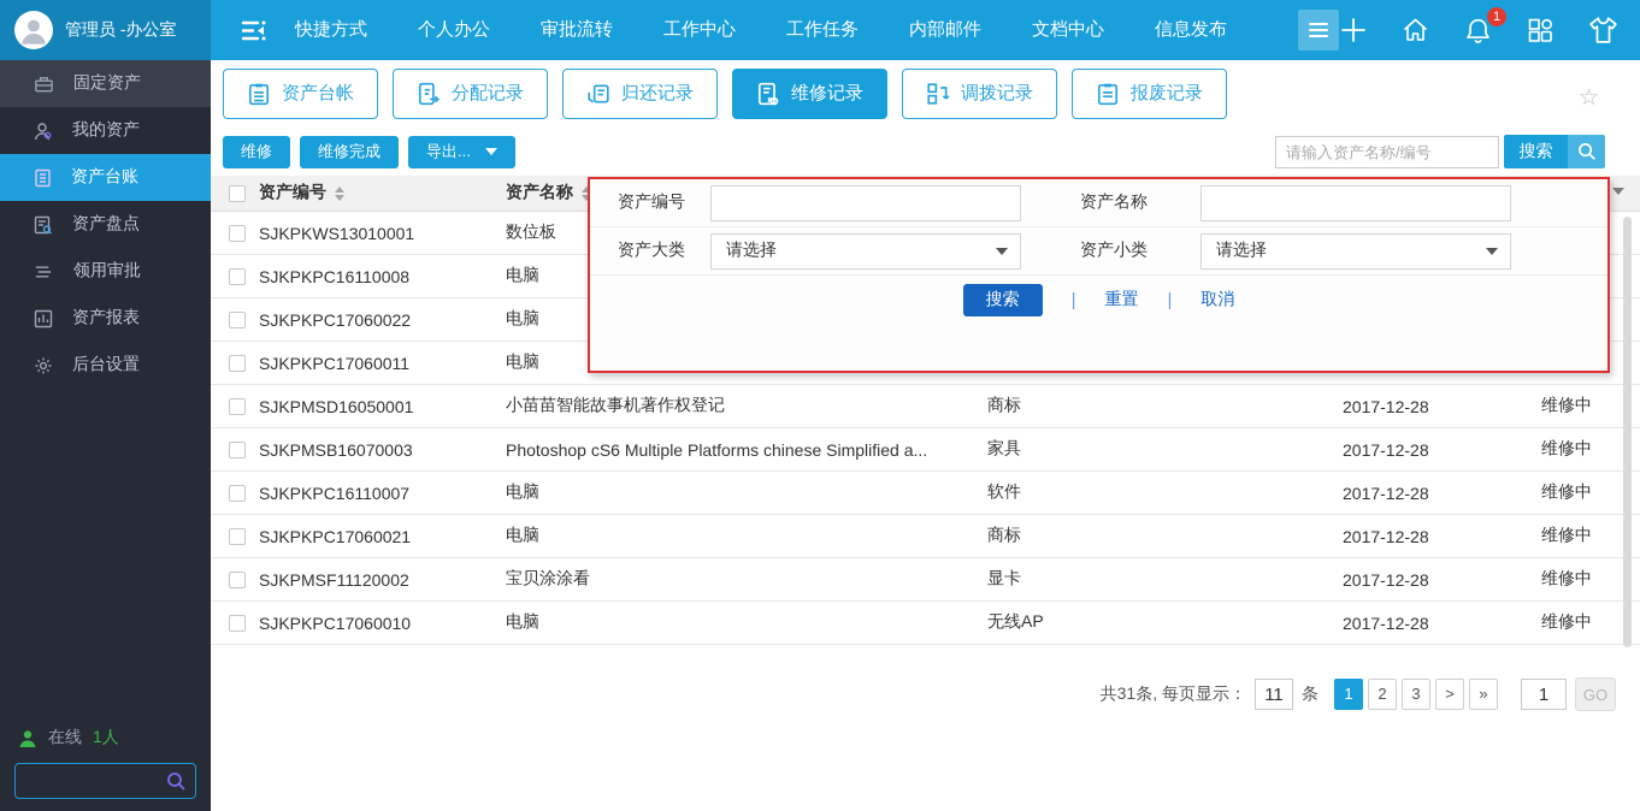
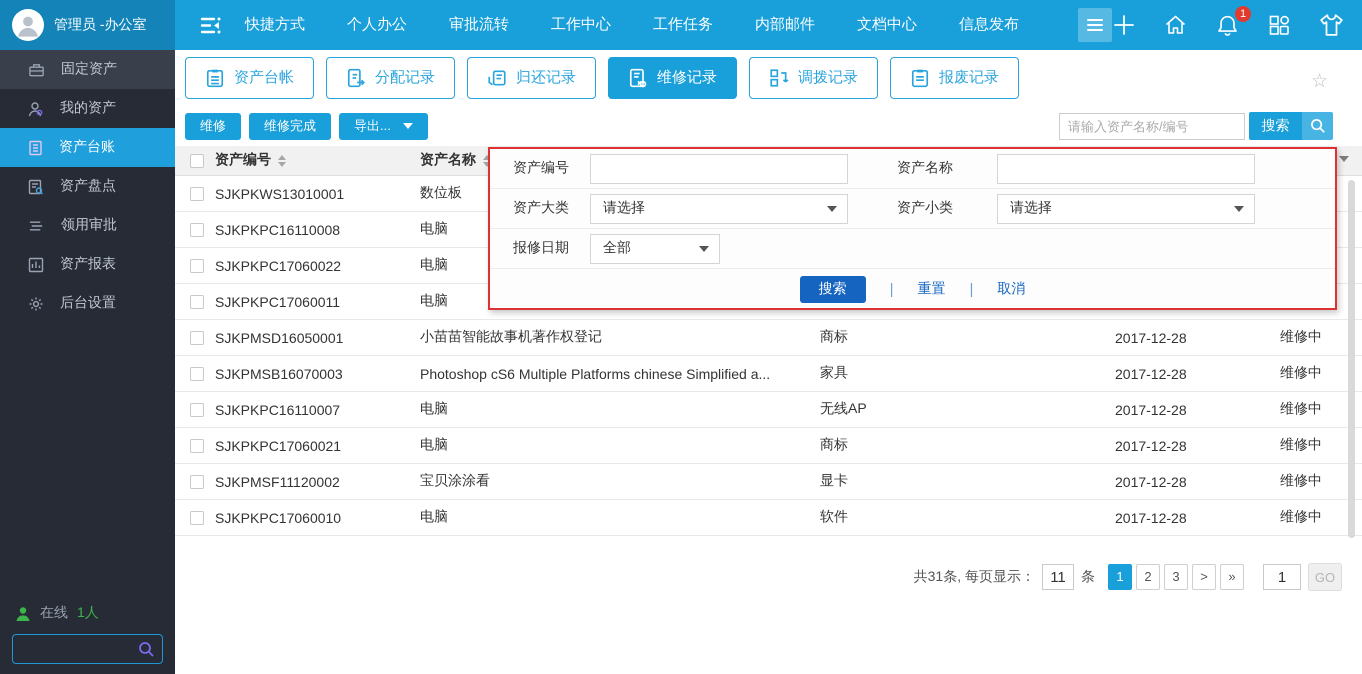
  管理员 -办公室
  快捷方式
  个人办公
  审批流转
  工作中心
  工作任务
  内部邮件
  文档中心
  信息发布
  1
  固定资产
  我的资产
  资产台账
  资产盘点
  领用审批
  资产报表
  后台设置
  在线
  1人
  资产台帐
  分配记录
  归还记录
  维修记录
  调拨记录
  报废记录
  ☆
  维修
  维修完成
  导出...
  请输入资产名称/编号
  搜索
  资产编号
  资产名称
  SJKPKWS13010001
  数位板
  SJKPKPC16110008
  电脑
  SJKPKPC17060022
  电脑
  SJKPKPC17060011
  电脑
  SJKPMSD16050001
  小苗苗智能故事机著作权登记
  商标
  2017-12-28
  维修中
  SJKPMSB16070003
  Photoshop cS6 Multiple Platforms chinese Simplified a...
  家具
  2017-12-28
  维修中
  SJKPKPC16110007
  电脑
- 软件
+ 无线AP
  2017-12-28
  维修中
  SJKPKPC17060021
  电脑
  商标
  2017-12-28
  维修中
  SJKPMSF11120002
  宝贝涂涂看
  显卡
  2017-12-28
  维修中
  SJKPKPC17060010
  电脑
- 无线AP
+ 软件
  2017-12-28
  维修中
  资产编号
  资产名称
  资产大类
  请选择
  资产小类
  请选择
+ 报修日期
+ 全部
  搜索
  |
  重置
  |
  取消
  共31条, 每页显示：
  11
  条
  1
  2
  3
  >
  »
  1
  GO
